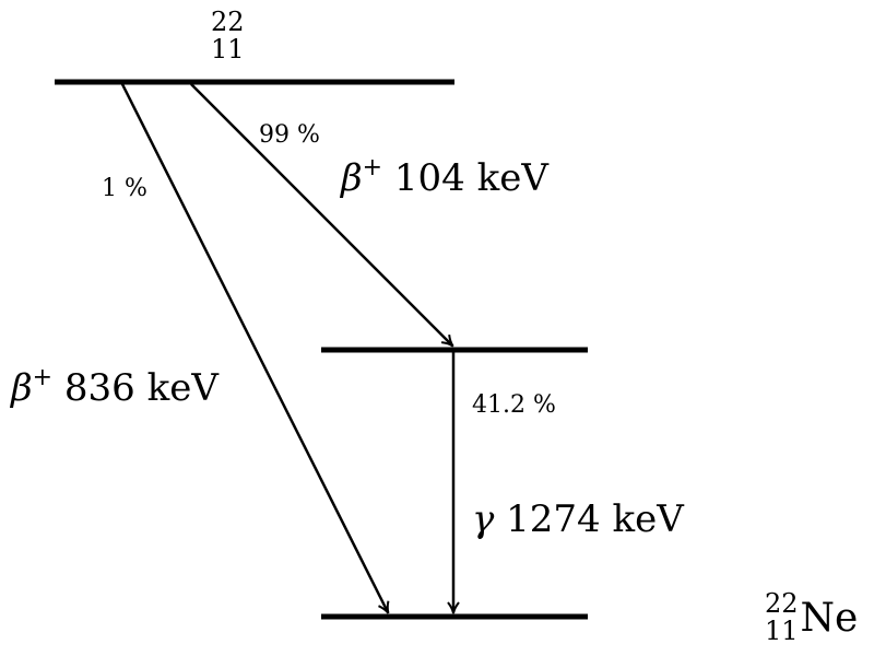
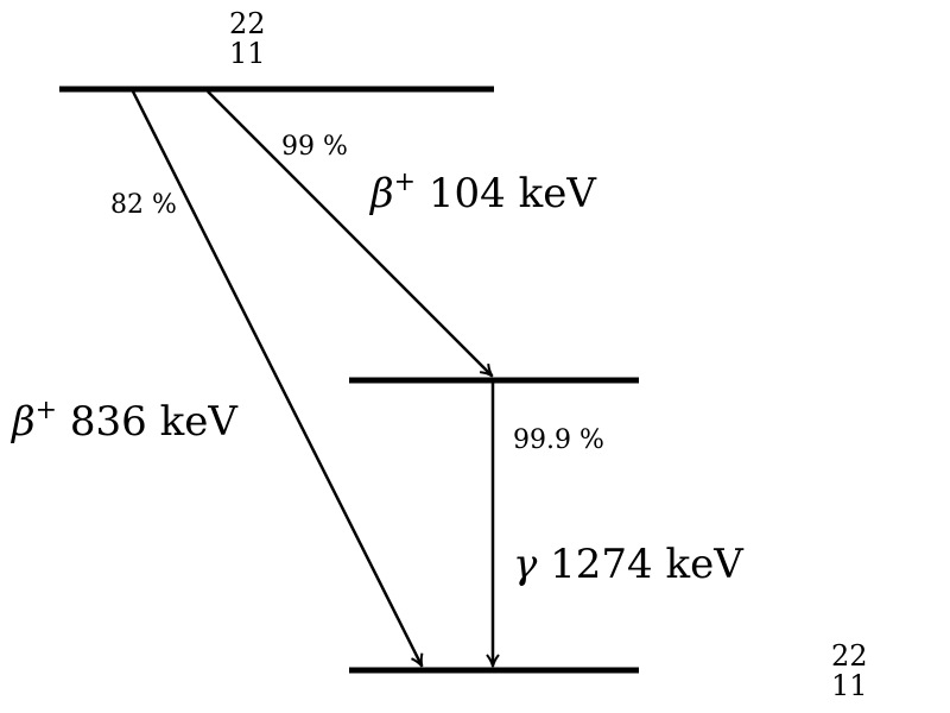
  22
  11
  22
  11
- Ne
- 1 %
+ 82 %
  99 %
- 41.2 %
+ 99.9 %
  β+ 104 keV
  β+ 836 keV
  γ 1274 keV
